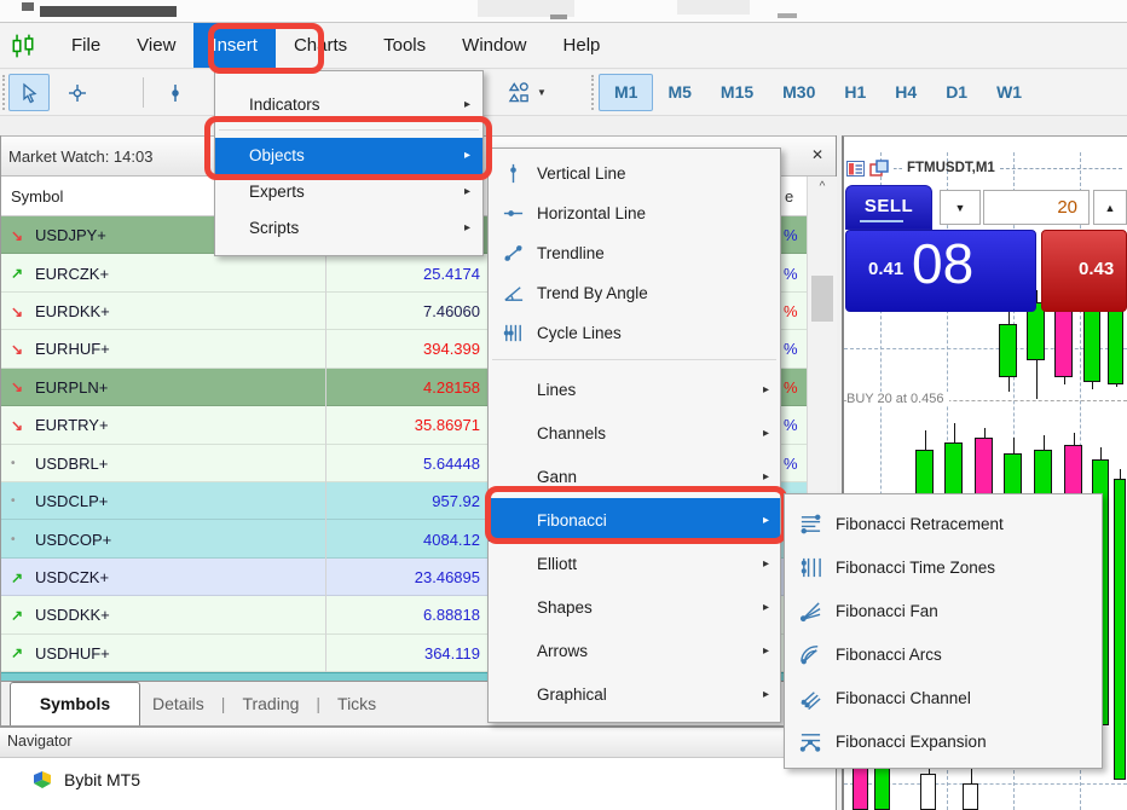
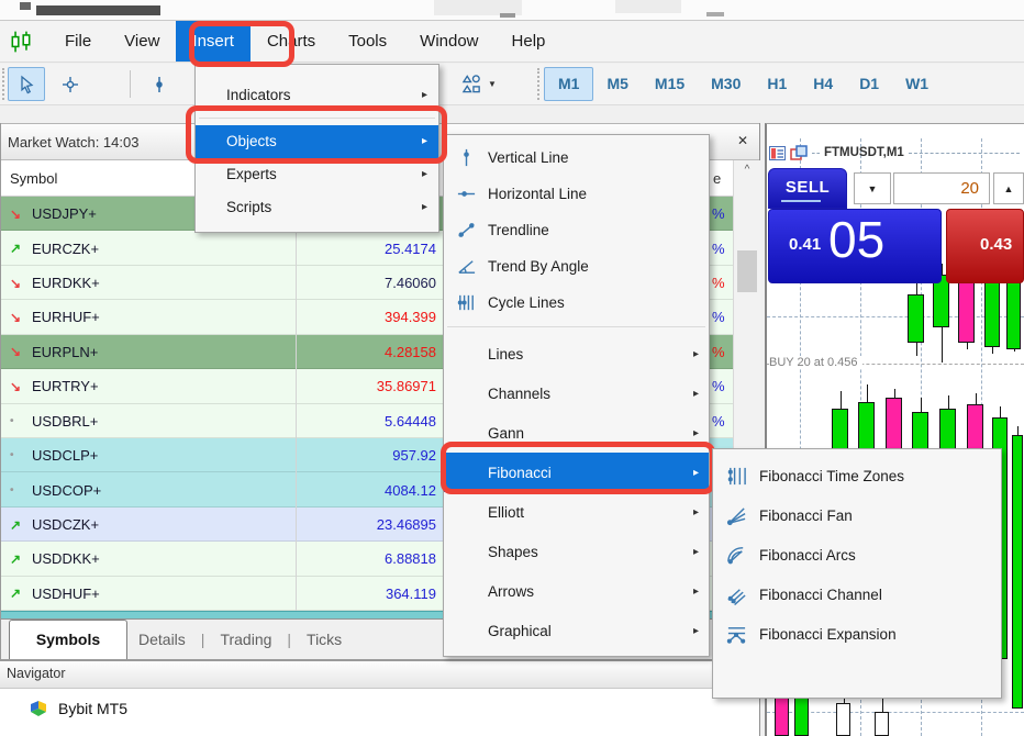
  File
  View
  Insert
  Charts
  Tools
  Window
  Help
  ▼
  M1
  M5
  M15
  M30
  H1
  H4
  D1
  W1
  BUY 20 at 0.456
  FTMUSDT,M1
  SELL
  ▼
  20
  ▲
  0.41
- 08
+ 05
  0.43
  Market Watch: 14:03
  ✕
  Symbol
  e
  ↘
  USDJPY+
  %
  ↗
  EURCZK+
  25.4174
  %
  ↘
  EURDKK+
  7.46060
  %
  ↘
  EURHUF+
  394.399
  %
  ↘
  EURPLN+
  4.28158
  %
  ↘
  EURTRY+
  35.86971
  %
  •
  USDBRL+
  5.64448
  %
  •
  USDCLP+
  957.92
  •
  USDCOP+
  4084.12
  ↗
  USDCZK+
  23.46895
  ↗
  USDDKK+
  6.88818
  ↗
  USDHUF+
  364.119
  ^
  Symbols
  Details
  |
  Trading
  |
  Ticks
  Navigator
  Bybit MT5
  Indicators
  ▸
  Objects
  ▸
  Experts
  ▸
  Scripts
  ▸
  Vertical Line
  Horizontal Line
  Trendline
  Trend By Angle
  Cycle Lines
  Lines
  ▸
  Channels
  ▸
  Gann
  ▸
  Fibonacci
  ▸
  Elliott
  ▸
  Shapes
  ▸
  Arrows
  ▸
  Graphical
  ▸
- Fibonacci Retracement
  Fibonacci Time Zones
  Fibonacci Fan
  Fibonacci Arcs
  Fibonacci Channel
  Fibonacci Expansion
